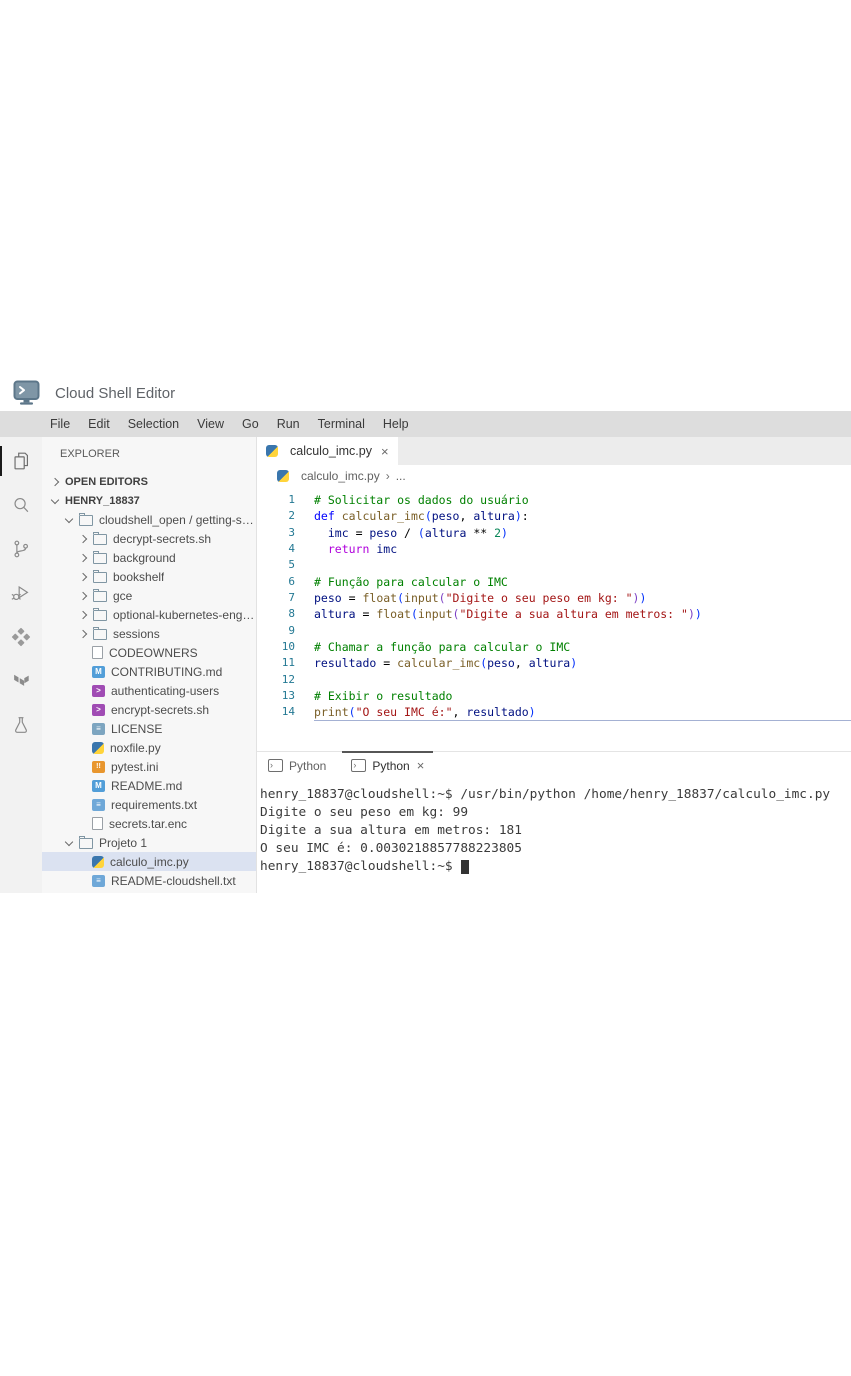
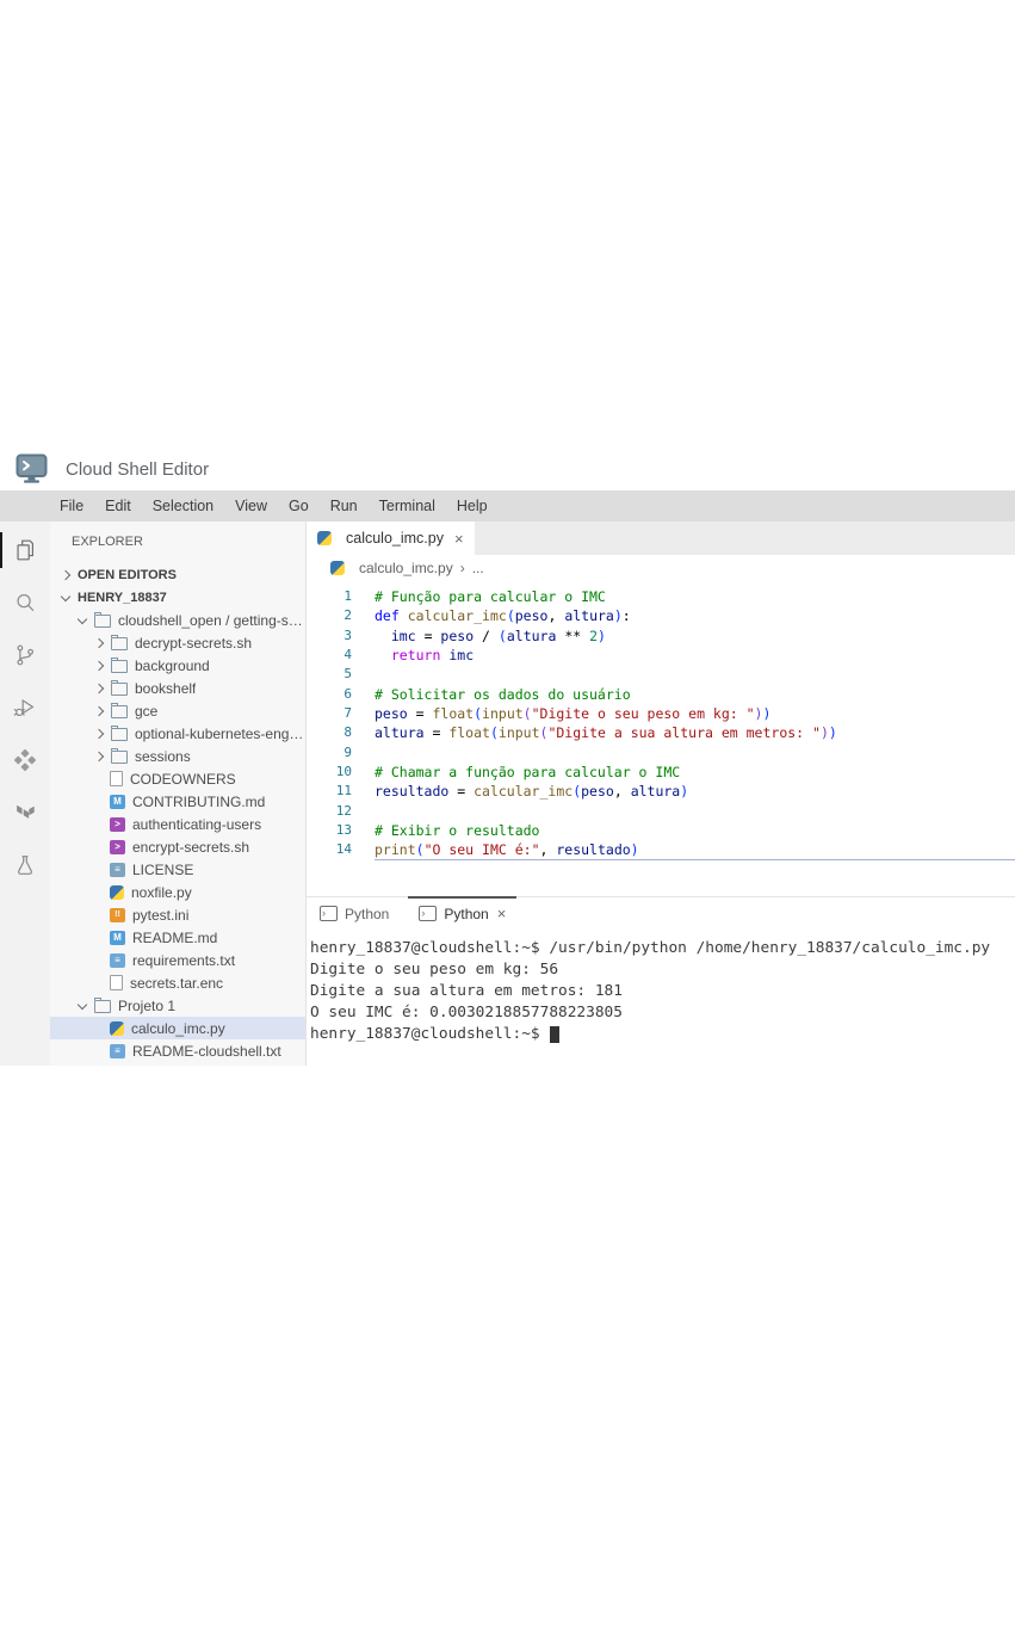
  Cloud Shell Editor
  File
  Edit
  Selection
  View
  Go
  Run
  Terminal
  Help
  EXPLORER
  OPEN EDITORS
  HENRY_18837
  cloudshell_open / getting-star
  decrypt-secrets.sh
  background
  bookshelf
  gce
  optional-kubernetes-engine
  sessions
  CODEOWNERS
  M
  CONTRIBUTING.md
  >
  authenticating-users
  >
  encrypt-secrets.sh
  ≡
  LICENSE
  noxfile.py
  pytest.ini
  M
  README.md
  ≡
  requirements.txt
  secrets.tar.enc
  Projeto 1
  calculo_imc.py
  ≡
  README-cloudshell.txt
  calculo_imc.py
  calculo_imc.py
  ...
  1
- # Solicitar os dados do usuário
+ # Função para calcular o IMC
  2
  def calcular_imc(peso, altura):
  3
  imc = peso / (altura ** 2)
  4
  return imc
  5
  6
- # Função para calcular o IMC
+ # Solicitar os dados do usuário
  7
  peso = float(input("Digite o seu peso em kg: "))
  8
  altura = float(input("Digite a sua altura em metros: "))
  9
  10
  # Chamar a função para calcular o IMC
  11
  resultado = calcular_imc(peso, altura)
  12
  13
  # Exibir o resultado
  14
  print("O seu IMC é:", resultado)
  Python
  Python
  henry_18837@cloudshell:~$ /usr/bin/python /home/henry_18837/calculo_imc.py
- Digite o seu peso em kg: 99
+ Digite o seu peso em kg: 56
  Digite a sua altura em metros: 181
  O seu IMC é: 0.0030218857788223805
  henry_18837@cloudshell:~$
